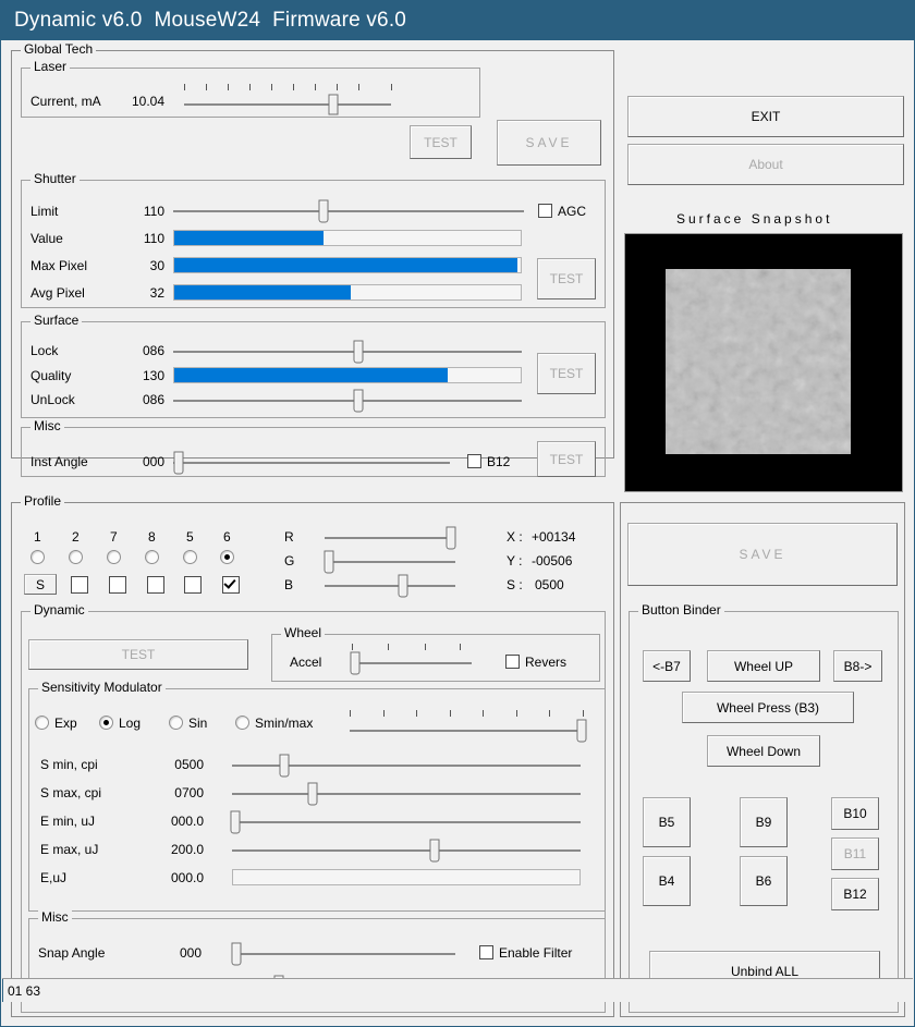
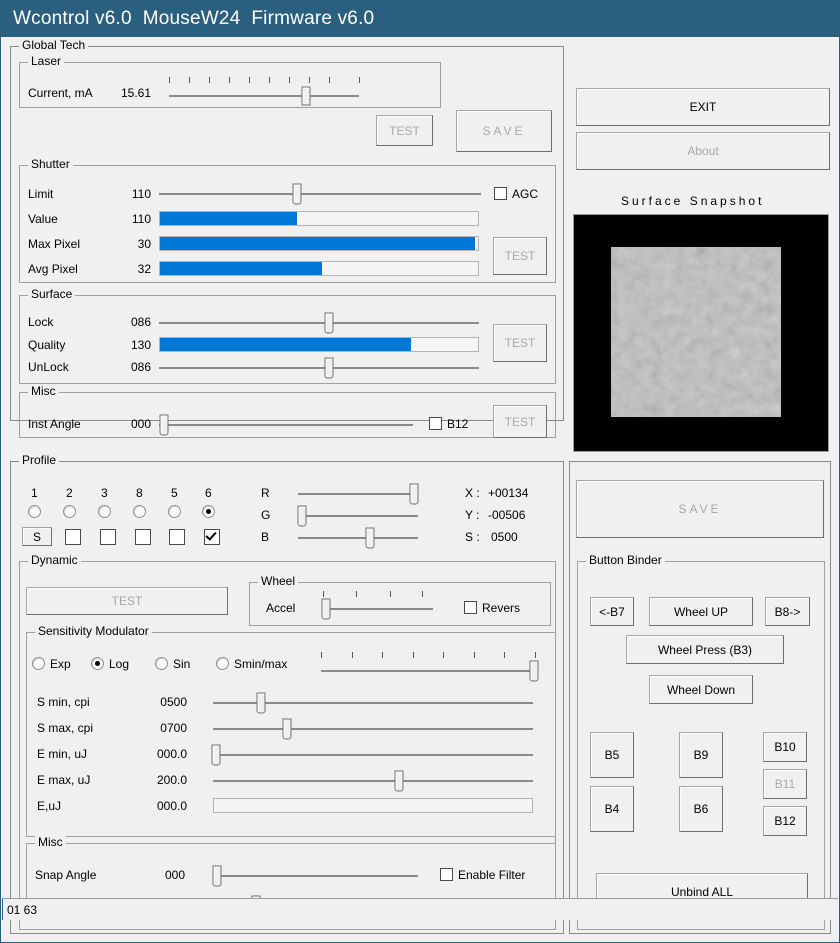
- Dynamic v6.0 MouseW24 Firmware v6.0
+ Wcontrol v6.0 MouseW24 Firmware v6.0
  Global Tech
  Laser
  Current, mA
- 10.04
+ 15.61
  TEST
  SAVE
  Shutter
  Limit
  110
  AGC
  Value
  110
  Max Pixel
  30
  Avg Pixel
  32
  TEST
  Surface
  Lock
  086
  Quality
  130
  UnLock
  086
  TEST
  Misc
  Inst Angle
  000
  B12
  TEST
  Profile
  1
  2
- 7
+ 3
  8
  5
  6
  S
  R
  G
  B
  X :
  +00134
  Y :
  -00506
  S :
  0500
  Dynamic
  TEST
  Wheel
  Accel
  Revers
  Sensitivity Modulator
  Exp
  Log
  Sin
  Smin/max
  S min, cpi
  0500
  S max, cpi
  0700
  E min, uJ
  000.0
  E max, uJ
  200.0
  E,uJ
  000.0
  Misc
  Snap Angle
  000
  Enable Filter
  EXIT
  About
  Surface Snapshot
  SAVE
  Button Binder
  <-B7
  Wheel UP
  B8->
  Wheel Press (B3)
  Wheel Down
  B5
  B9
  B10
  B11
  B4
  B6
  B12
  Unbind ALL
  01 63
